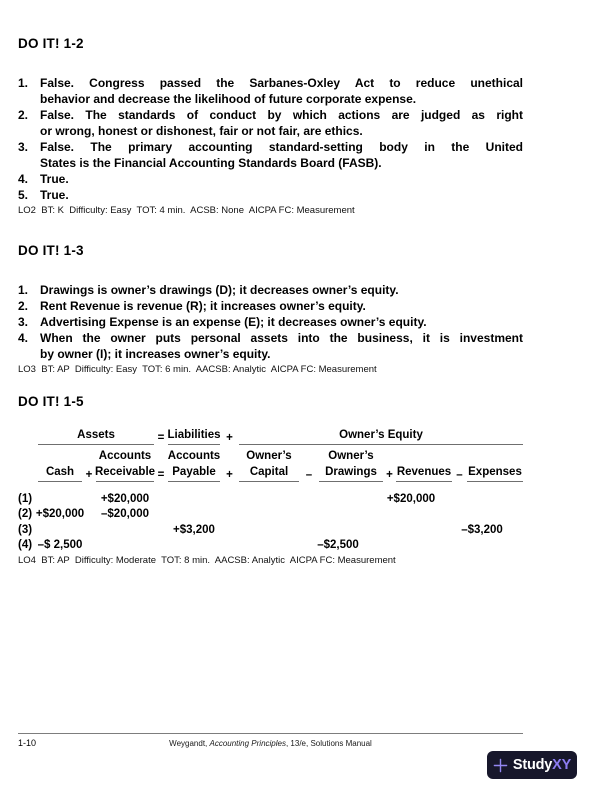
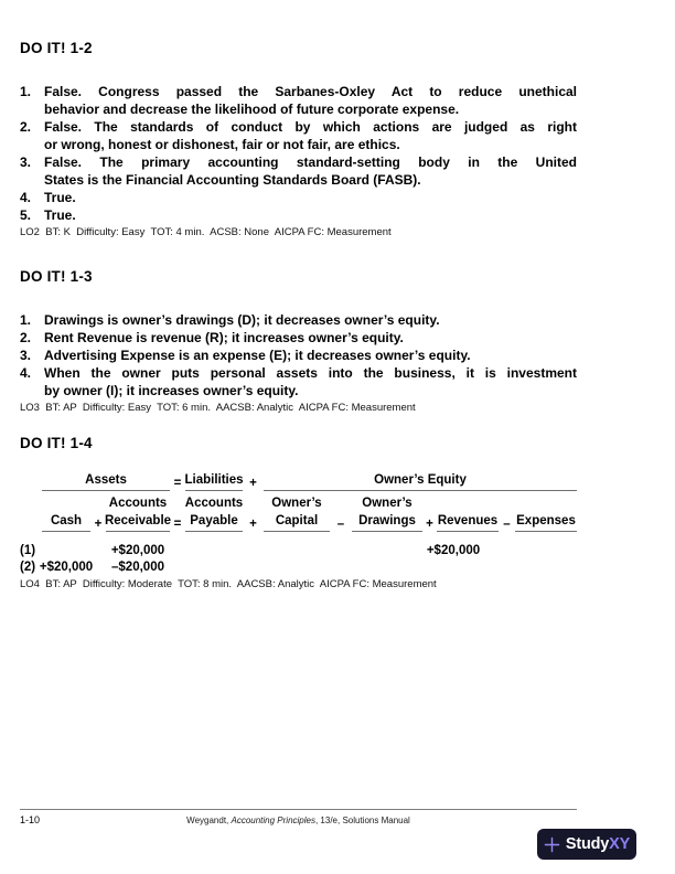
  DO IT! 1-2
  1.
  False. Congress passed the Sarbanes-Oxley Act to reduce unethical
  behavior and decrease the likelihood of future corporate expense.
  2.
  False. The standards of conduct by which actions are judged as right
  or wrong, honest or dishonest, fair or not fair, are ethics.
  3.
  False. The primary accounting standard-setting body in the United
  States is the Financial Accounting Standards Board (FASB).
  4.
  True.
  5.
  True.
  LO2 BT: K Difficulty: Easy TOT: 4 min. ACSB: None AICPA FC: Measurement
  DO IT! 1-3
  1.
  Drawings is owner’s drawings (D); it decreases owner’s equity.
  2.
  Rent Revenue is revenue (R); it increases owner’s equity.
  3.
  Advertising Expense is an expense (E); it decreases owner’s equity.
  4.
  When the owner puts personal assets into the business, it is investment
  by owner (I); it increases owner’s equity.
  LO3 BT: AP Difficulty: Easy TOT: 6 min. AACSB: Analytic AICPA FC: Measurement
- DO IT! 1-5
+ DO IT! 1-4
  Assets
  =
  Liabilities
  +
  Owner’s Equity
  Accounts
  Accounts
  Owner’s
  Owner’s
  Cash
  +
  Receivable
  =
  Payable
  +
  Capital
  –
  Drawings
  +
  Revenues
  –
  Expenses
  (1)
  +$20,000
  +$20,000
  (2)
  +$20,000
  –$20,000
- (3)
- +$3,200
- –$3,200
- (4)
- –$ 2,500
- –$2,500
  LO4 BT: AP Difficulty: Moderate TOT: 8 min. AACSB: Analytic AICPA FC: Measurement
  1-10
  Weygandt, Accounting Principles, 13/e, Solutions Manual
  StudyXY
